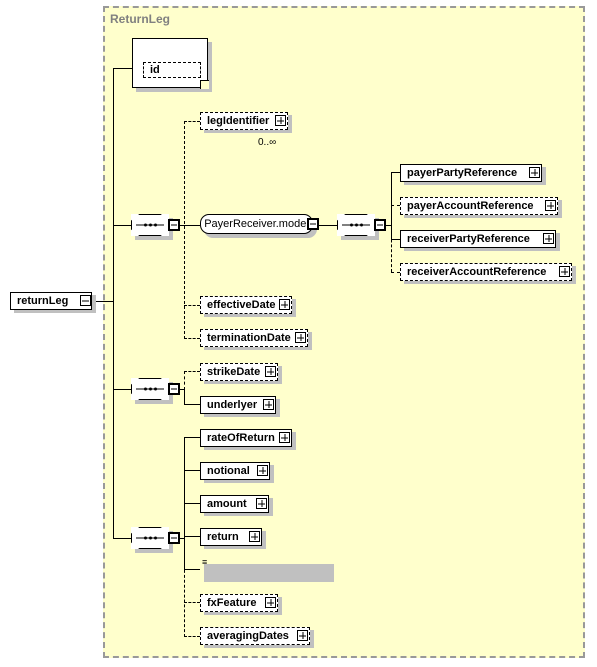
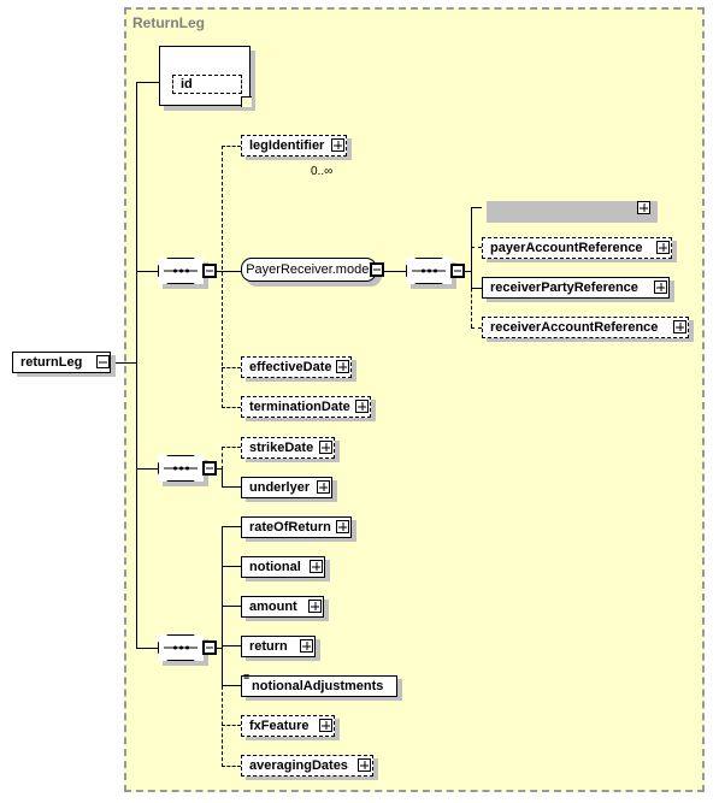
  ReturnLeg
  returnLeg
  id
  legIdentifier
  0..∞
  PayerReceiver.mode
- payerPartyReference
  payerAccountReference
  receiverPartyReference
  receiverAccountReference
  effectiveDate
  terminationDate
  strikeDate
  underlyer
  rateOfReturn
  notional
  amount
  return
+ notionalAdjustments
  ≡
  fxFeature
  averagingDates
